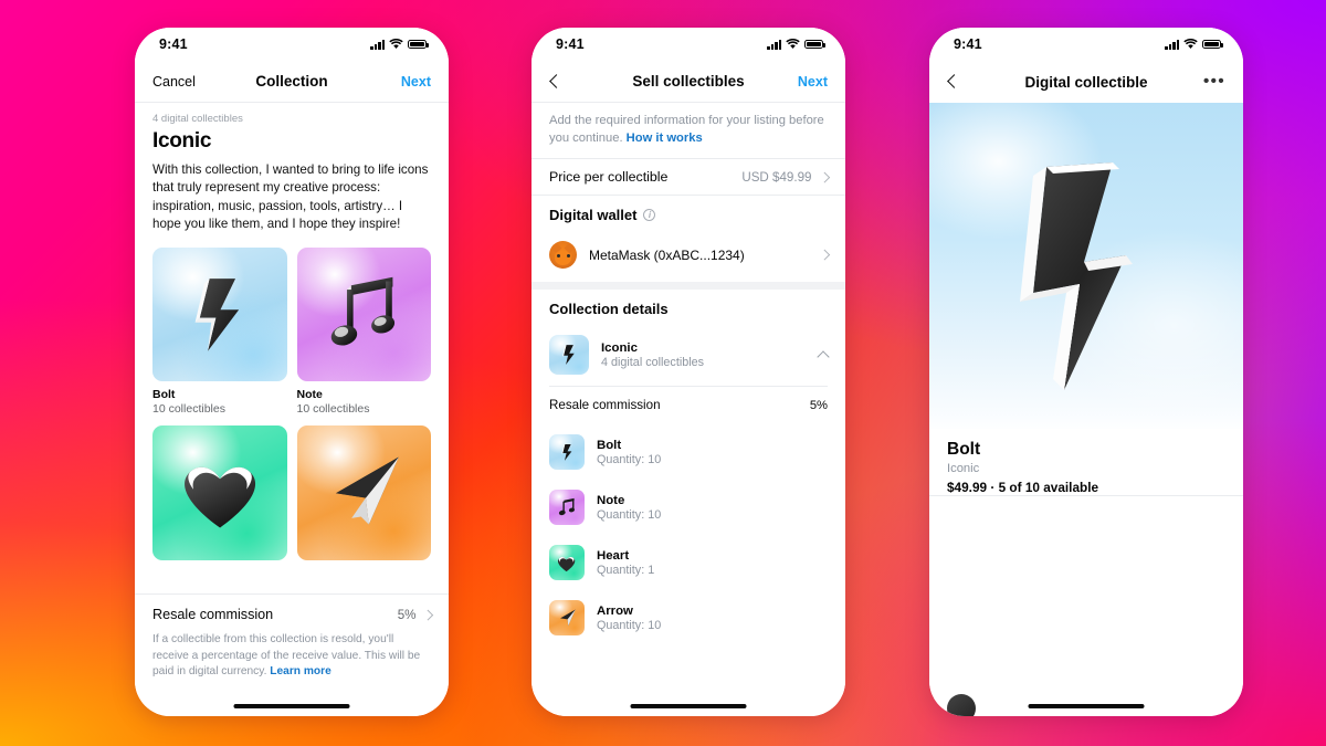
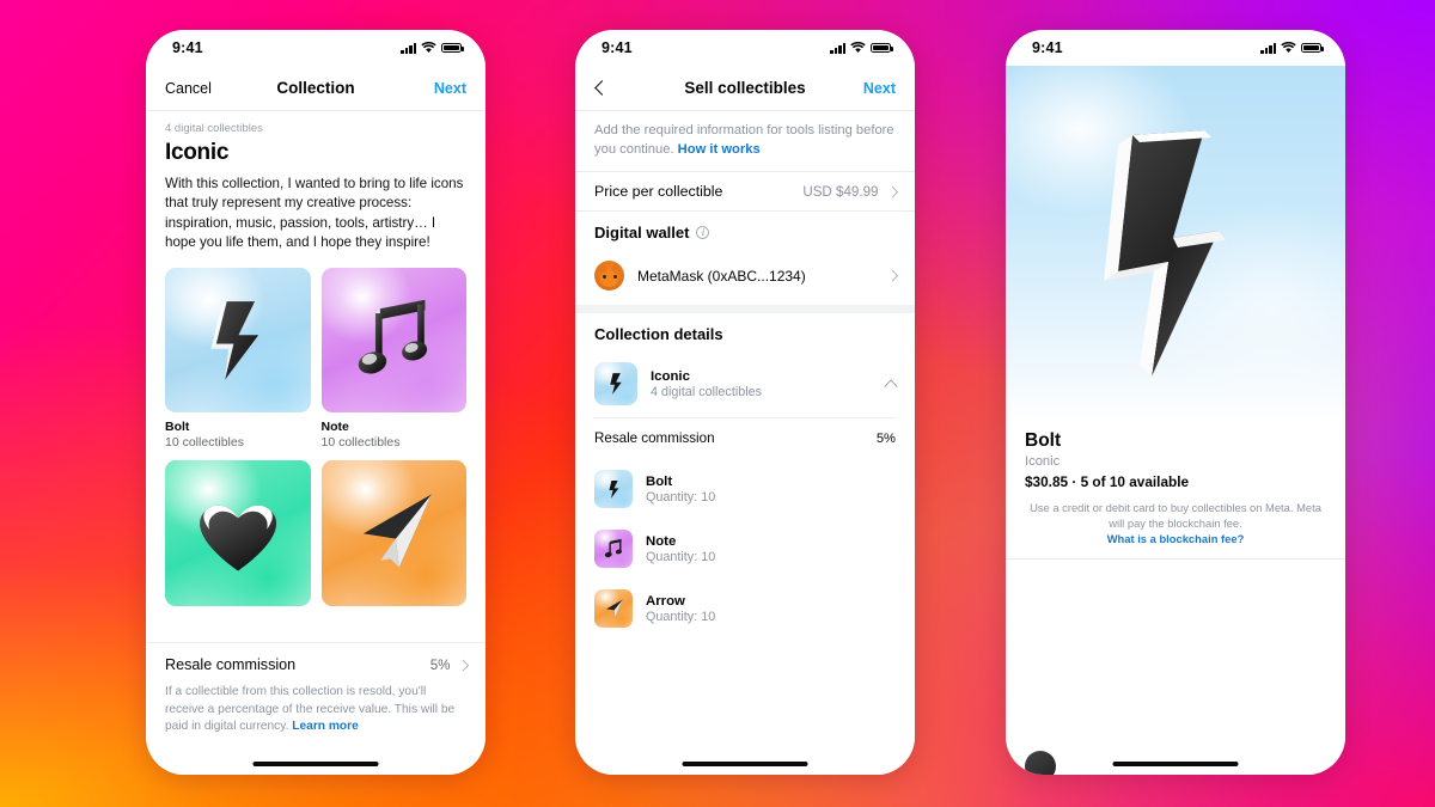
  9:41
  Cancel
  Collection
  Next
  4 digital collectibles
  Iconic
- With this collection, I wanted to bring to life icons that truly represent my creative process: inspiration, music, passion, tools, artistry… I hope you like them, and I hope they inspire!
+ With this collection, I wanted to bring to life icons that truly represent my creative process: inspiration, music, passion, tools, artistry… I hope you life them, and I hope they inspire!
  Bolt
  10 collectibles
  Note
  10 collectibles
  Resale commission
  5%
  If a collectible from this collection is resold, you'll receive a percentage of the receive value. This will be paid in digital currency. Learn more
  9:41
  Sell collectibles
  Next
- Add the required information for your listing before you continue. How it works
+ Add the required information for tools listing before you continue. How it works
  Price per collectible
  USD $49.99
  Digital wallet
  i
  MetaMask (0xABC...1234)
  Collection details
  Iconic
  4 digital collectibles
  Resale commission
  5%
  Bolt
  Quantity: 10
  Note
  Quantity: 10
- Heart
- Quantity: 1
  Arrow
  Quantity: 10
  9:41
- Digital collectible
- •••
  Bolt
  Iconic
- $49.99 · 5 of 10 available
+ $30.85 · 5 of 10 available
+ Use a credit or debit card to buy collectibles on Meta. Meta will pay the blockchain fee.
+ What is a blockchain fee?
